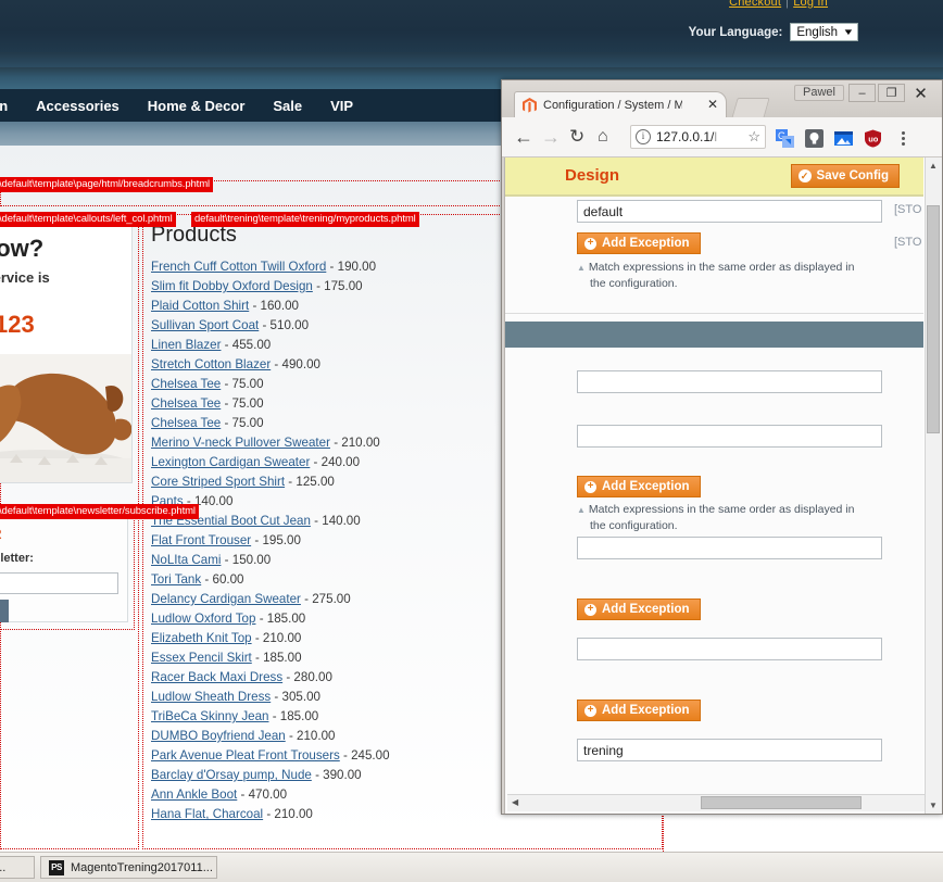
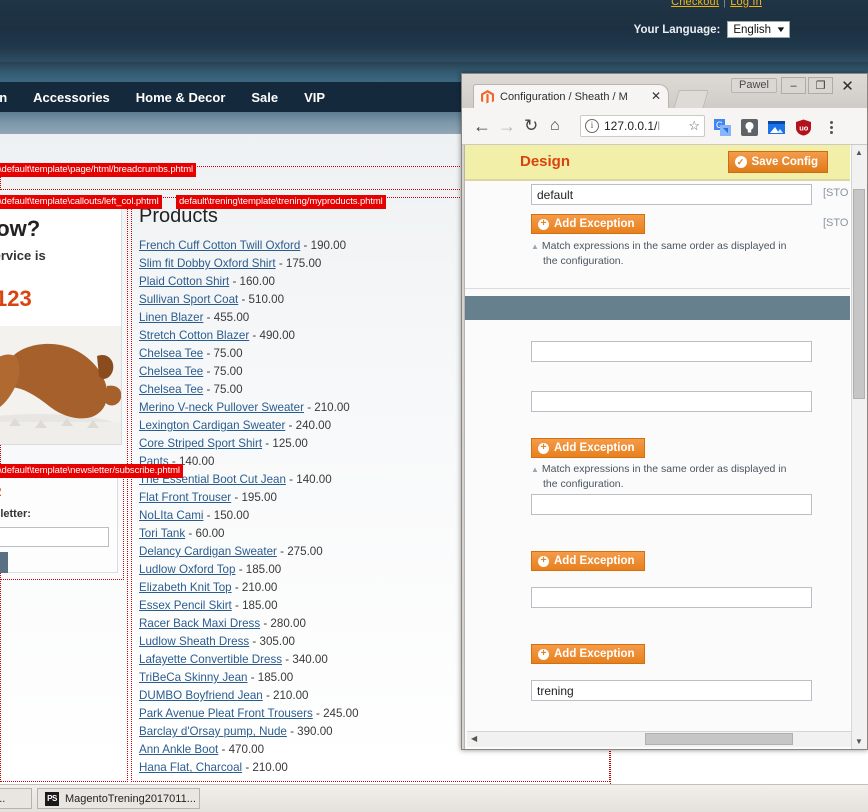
  Checkout | Log In
  Your Language:
  English
  ▼
  Accessories
  Home & Decor
  Sale
  VIP
  \default\template\page/html/breadcrumbs.phtml
  \default\template\callouts/left_col.phtml
  default\trening\template\trening/myproducts.phtml
  \default\template\newsletter/subscribe.phtml
  Products
  French Cuff Cotton Twill Oxford - 190.00
- Slim fit Dobby Oxford Design - 175.00
+ Slim fit Dobby Oxford Shirt - 175.00
  Plaid Cotton Shirt - 160.00
  Sullivan Sport Coat - 510.00
  Linen Blazer - 455.00
  Stretch Cotton Blazer - 490.00
  Chelsea Tee - 75.00
  Chelsea Tee - 75.00
  Chelsea Tee - 75.00
  Merino V-neck Pullover Sweater - 210.00
  Lexington Cardigan Sweater - 240.00
  Core Striped Sport Shirt - 125.00
  Pants - 140.00
  The Essential Boot Cut Jean - 140.00
  Flat Front Trouser - 195.00
  NoLIta Cami - 150.00
  Tori Tank - 60.00
  Delancy Cardigan Sweater - 275.00
  Ludlow Oxford Top - 185.00
  Elizabeth Knit Top - 210.00
  Essex Pencil Skirt - 185.00
  Racer Back Maxi Dress - 280.00
  Ludlow Sheath Dress - 305.00
+ Lafayette Convertible Dress - 340.00
  TriBeCa Skinny Jean - 185.00
  DUMBO Boyfriend Jean - 210.00
  Park Avenue Pleat Front Trousers - 245.00
  Barclay d'Orsay pump, Nude - 390.00
  Ann Ankle Boot - 470.00
  Hana Flat, Charcoal - 210.00
  Pawel
  –
  ❐
  ✕
- Configuration / System / M
+ Configuration / Sheath / M
  ✕
  ←
  →
  ↻
  ⌂
  i
  127.0.0.1/l
  ☆
  G
  uo
  Design
  ✓
  Save Config
  default
  [STO
  +
  Add Exception
  [STO
  ▲ Match expressions in the same order as displayed in
  the configuration.
  +
  Add Exception
  ▲ Match expressions in the same order as displayed in
  the configuration.
  +
  Add Exception
  +
  Add Exception
  trening
  ◀
  ▲
  ▼
  PS
  MagentoTrening2017011...
